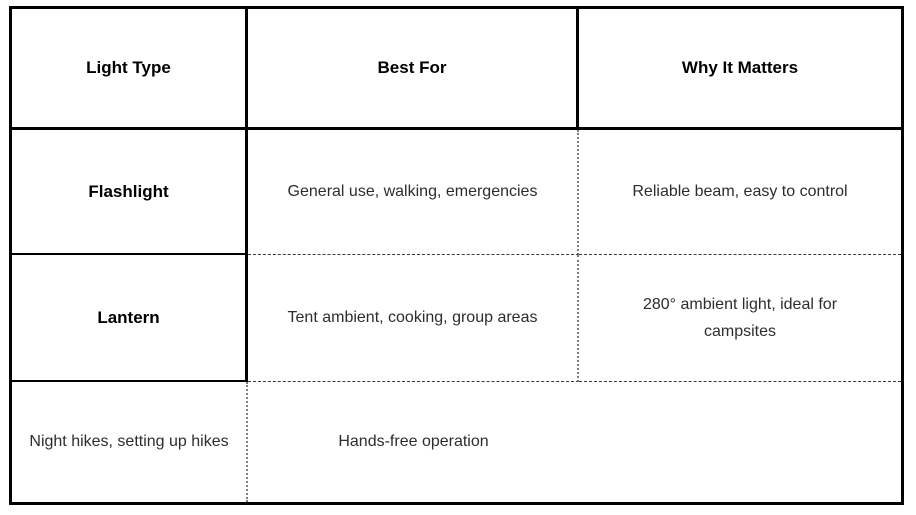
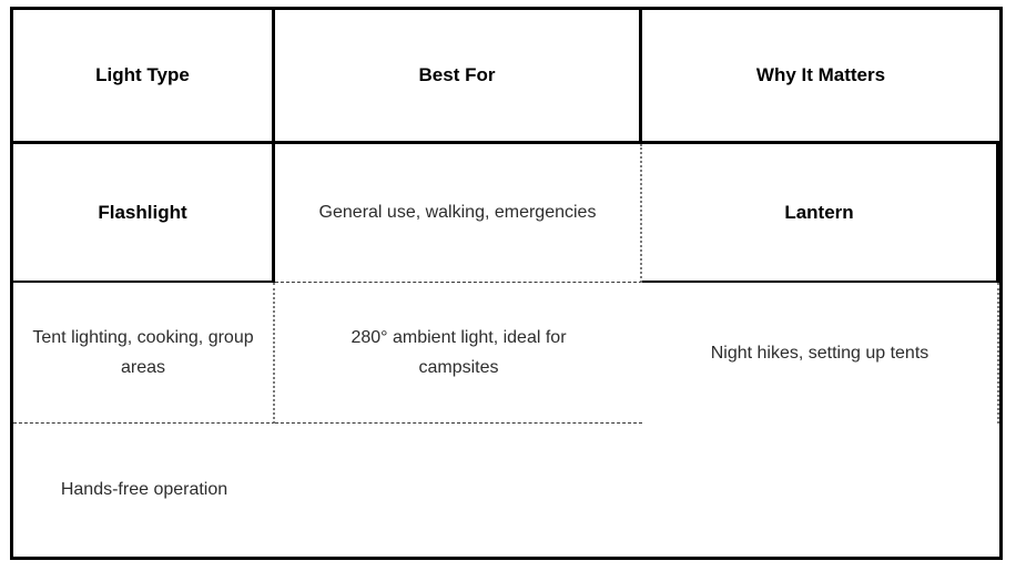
  Light Type
  Best For
  Why It Matters
  Flashlight
  General use, walking, emergencies
- Reliable beam, easy to control
  Lantern
- Tent ambient, cooking, group areas
+ Tent lighting, cooking, group areas
  280° ambient light, ideal for campsites
- Night hikes, setting up hikes
+ Night hikes, setting up tents
  Hands-free operation
